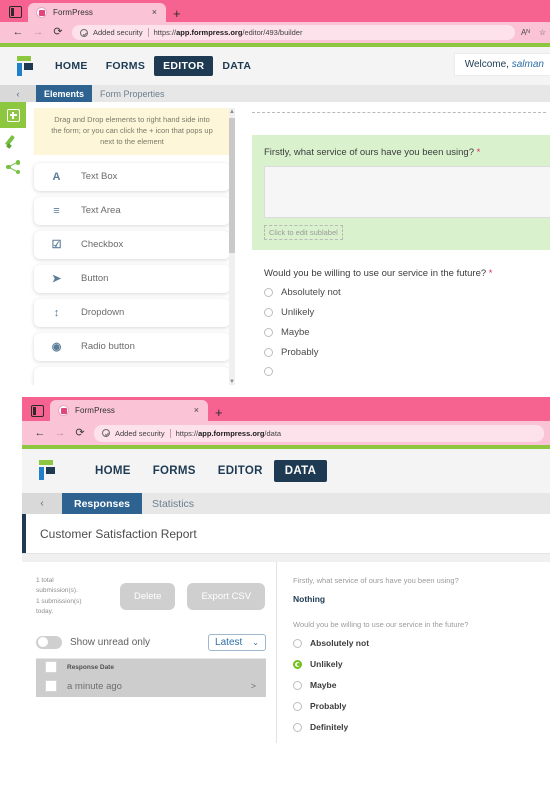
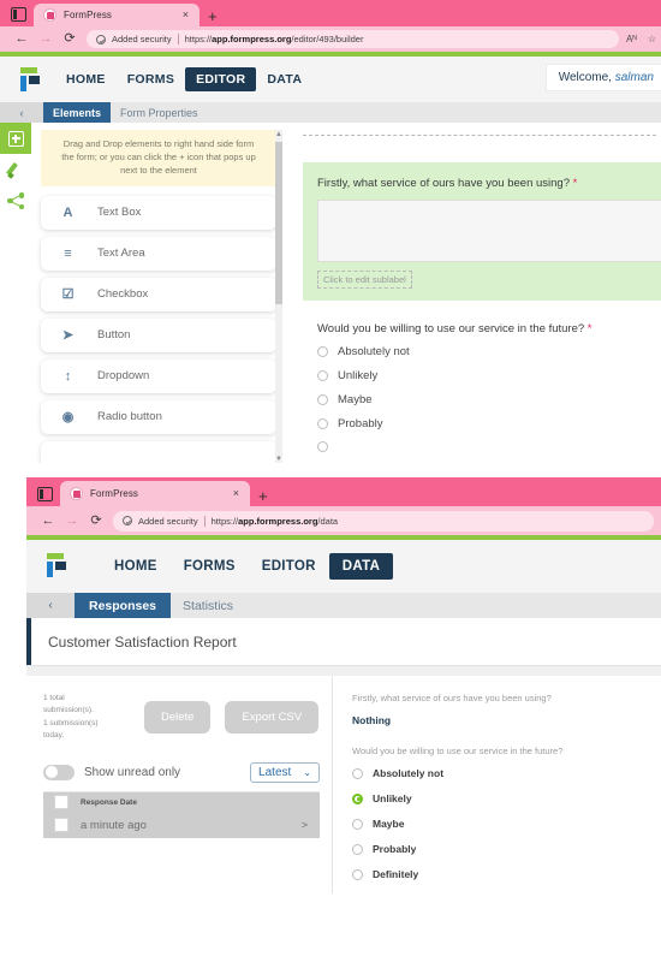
  FormPress
  ×
  +
  ←
  →
  ⟳
  Added security
  https://app.formpress.org/editor/493/builder
  Aᴺ
  ☆
  HOME
  FORMS
  EDITOR
  DATA
  Welcome, salman
  ‹
  Elements
  Form Properties
- Drag and Drop elements to right hand side into the form; or you can click the + icon that pops up next to the element
+ Drag and Drop elements to right hand side form the form; or you can click the + icon that pops up next to the element
  A
  Text Box
  ≡
  Text Area
  ☑
  Checkbox
  ➤
  Button
  ↕
  Dropdown
  ◉
  Radio button
  Firstly, what service of ours have you been using? *
  Click to edit sublabel
  Would you be willing to use our service in the future? *
  Absolutely not
  Unlikely
  Maybe
  Probably
  FormPress
  ×
  +
  ←
  →
  ⟳
  Added security
  https://app.formpress.org/data
  HOME
  FORMS
  EDITOR
  DATA
  ‹
  Responses
  Statistics
  Customer Satisfaction Report
  Delete
  Export CSV
  Show unread only
  Latest
  ⌄
  a minute ago
  >
  Firstly, what service of ours have you been using?
  Nothing
  Would you be willing to use our service in the future?
  Absolutely not
  Unlikely
  Maybe
  Probably
  Definitely
